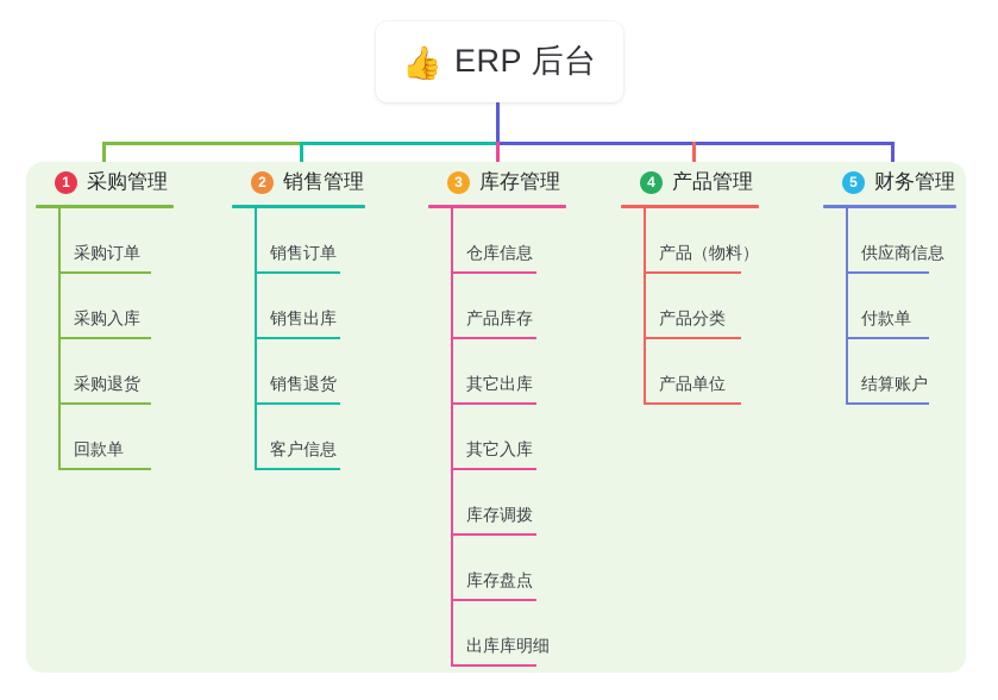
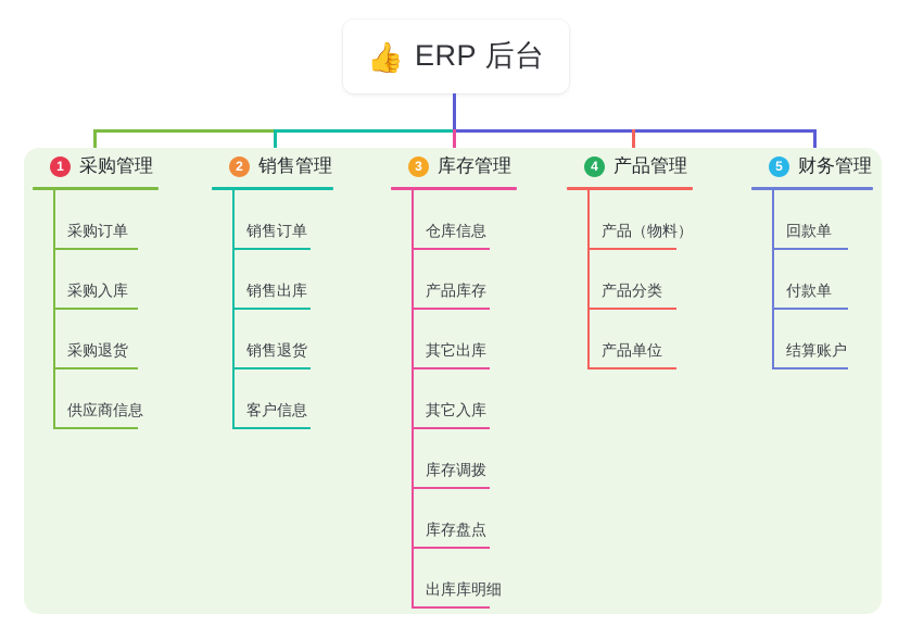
  👍
  ERP 后台
  1
  采购管理
  采购订单
  采购入库
  采购退货
- 回款单
+ 供应商信息
  2
  销售管理
  销售订单
  销售出库
  销售退货
  客户信息
  3
  库存管理
  仓库信息
  产品库存
  其它出库
  其它入库
  库存调拨
  库存盘点
  出库库明细
  4
  产品管理
  产品（物料）
  产品分类
  产品单位
  5
  财务管理
- 供应商信息
+ 回款单
  付款单
  结算账户
